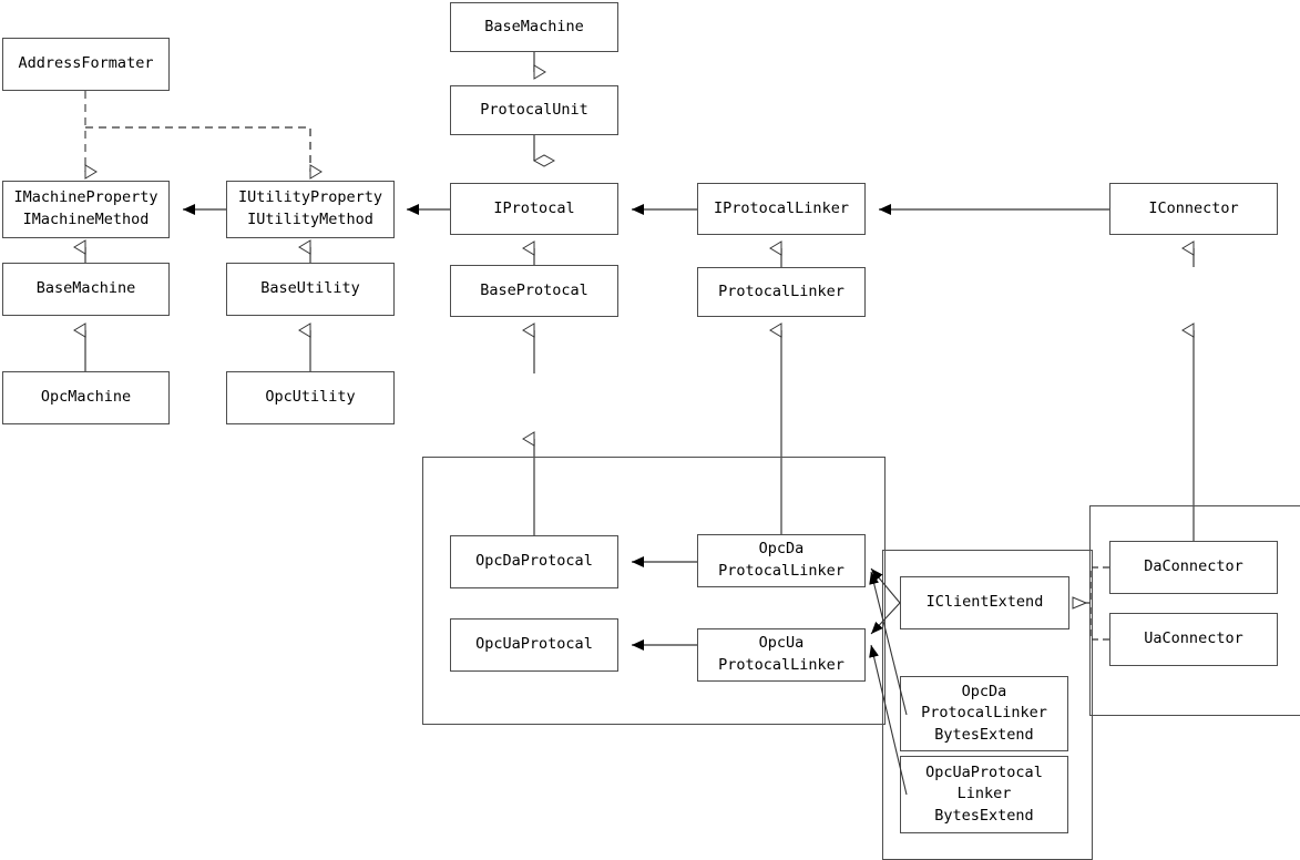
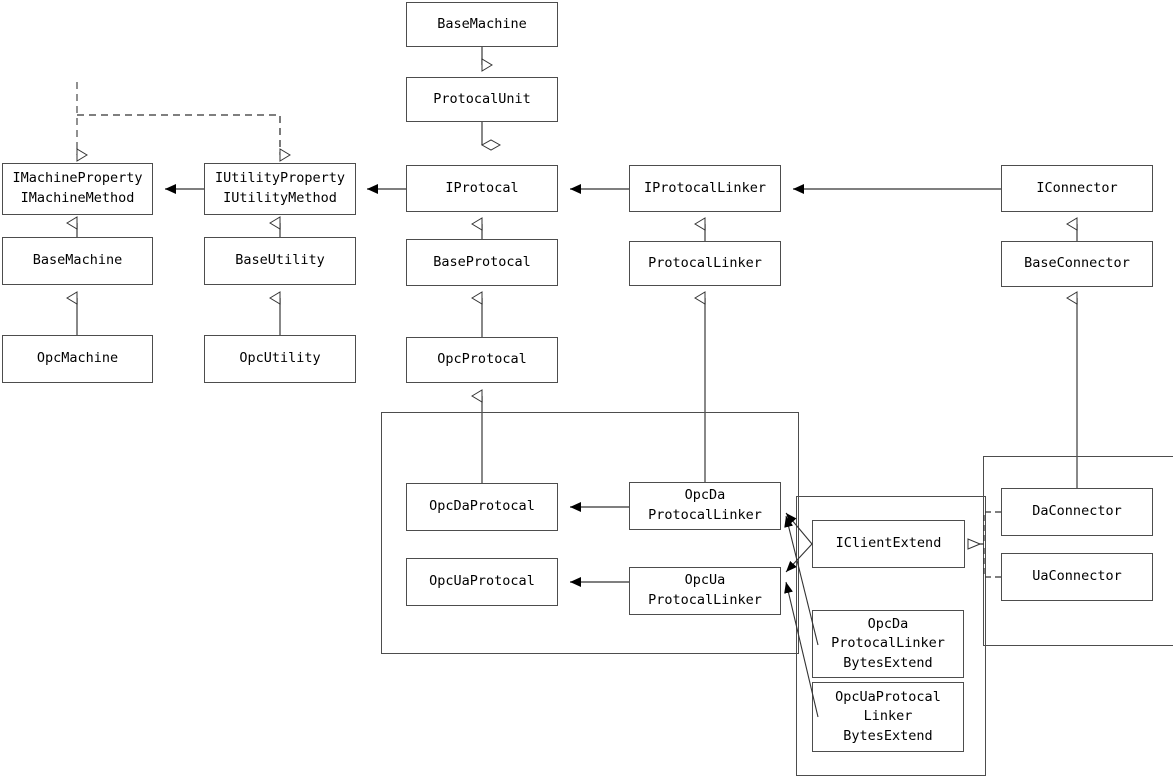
- AddressFormater
  BaseMachine
  ProtocalUnit
  IMachineProperty
  IMachineMethod
  IUtilityProperty
  IUtilityMethod
  IProtocal
  IProtocalLinker
  IConnector
  BaseMachine
  BaseUtility
  BaseProtocal
  ProtocalLinker
+ BaseConnector
  OpcMachine
  OpcUtility
+ OpcProtocal
  OpcDaProtocal
  OpcUaProtocal
  OpcDa
  ProtocalLinker
  OpcUa
  ProtocalLinker
  IClientExtend
  OpcDa
  ProtocalLinker
  BytesExtend
  OpcUaProtocal
  Linker
  BytesExtend
  DaConnector
  UaConnector
